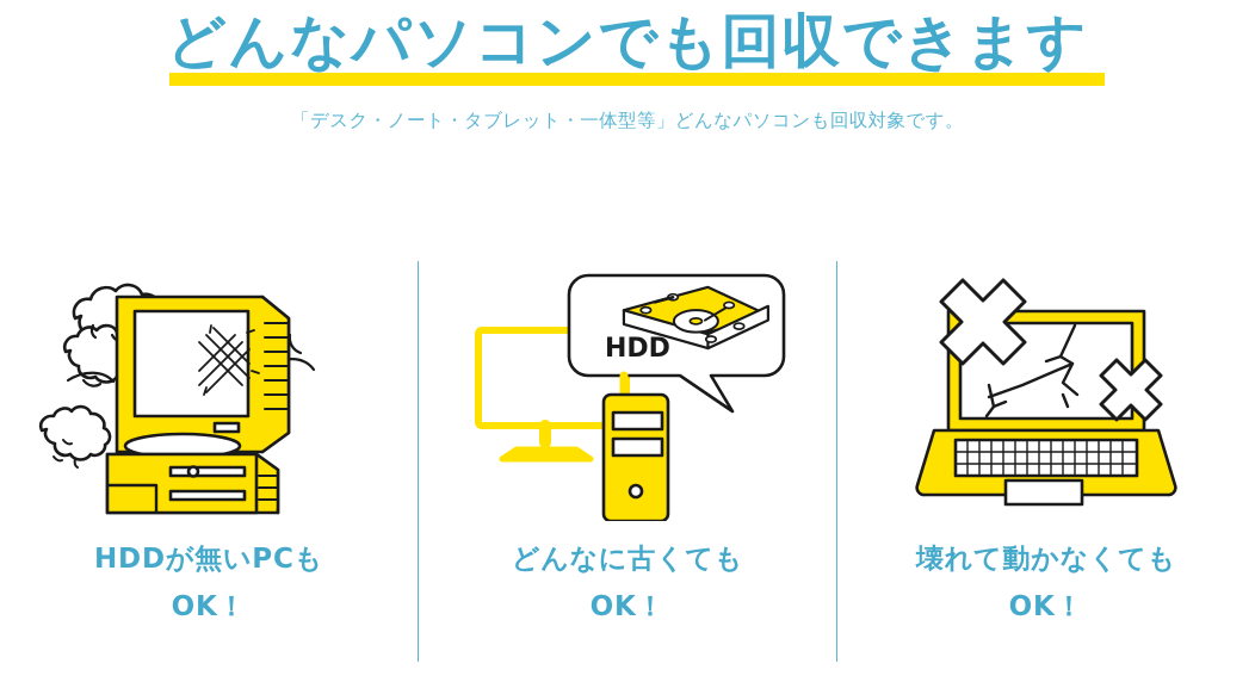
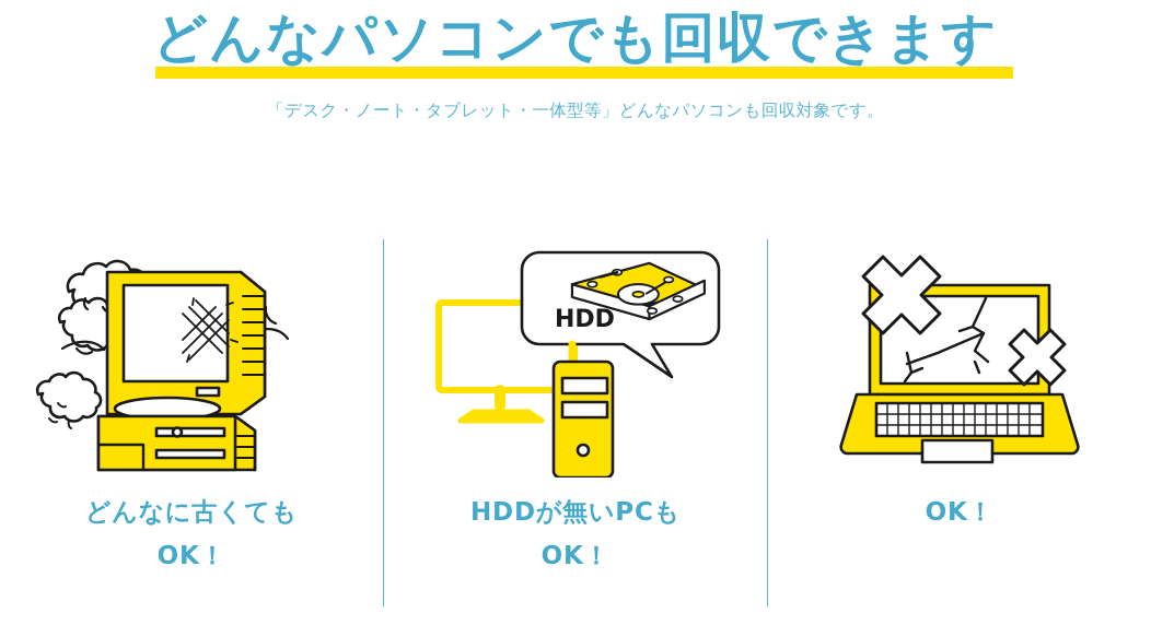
  どんなパソコンでも回収できます
  「デスク・ノート・タブレット・一体型等」どんなパソコンも回収対象です。
- HDDが無いPCも
+ どんなに古くても
  OK！
  HDD
- どんなに古くても
+ HDDが無いPCも
  OK！
- 壊れて動かなくても
  OK！
